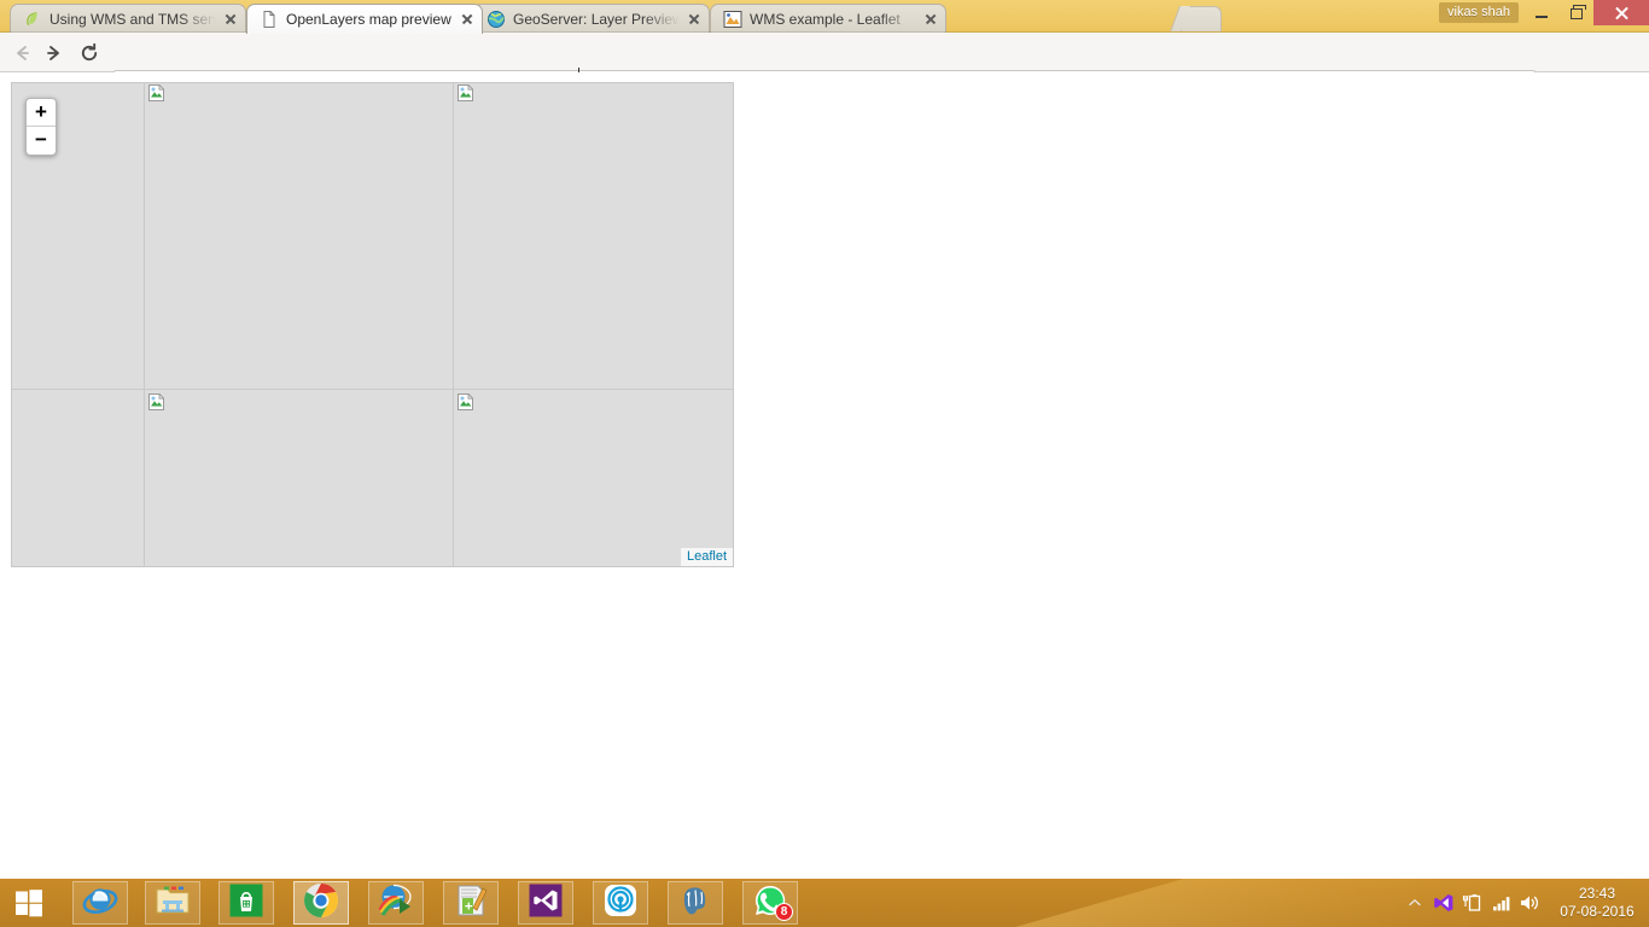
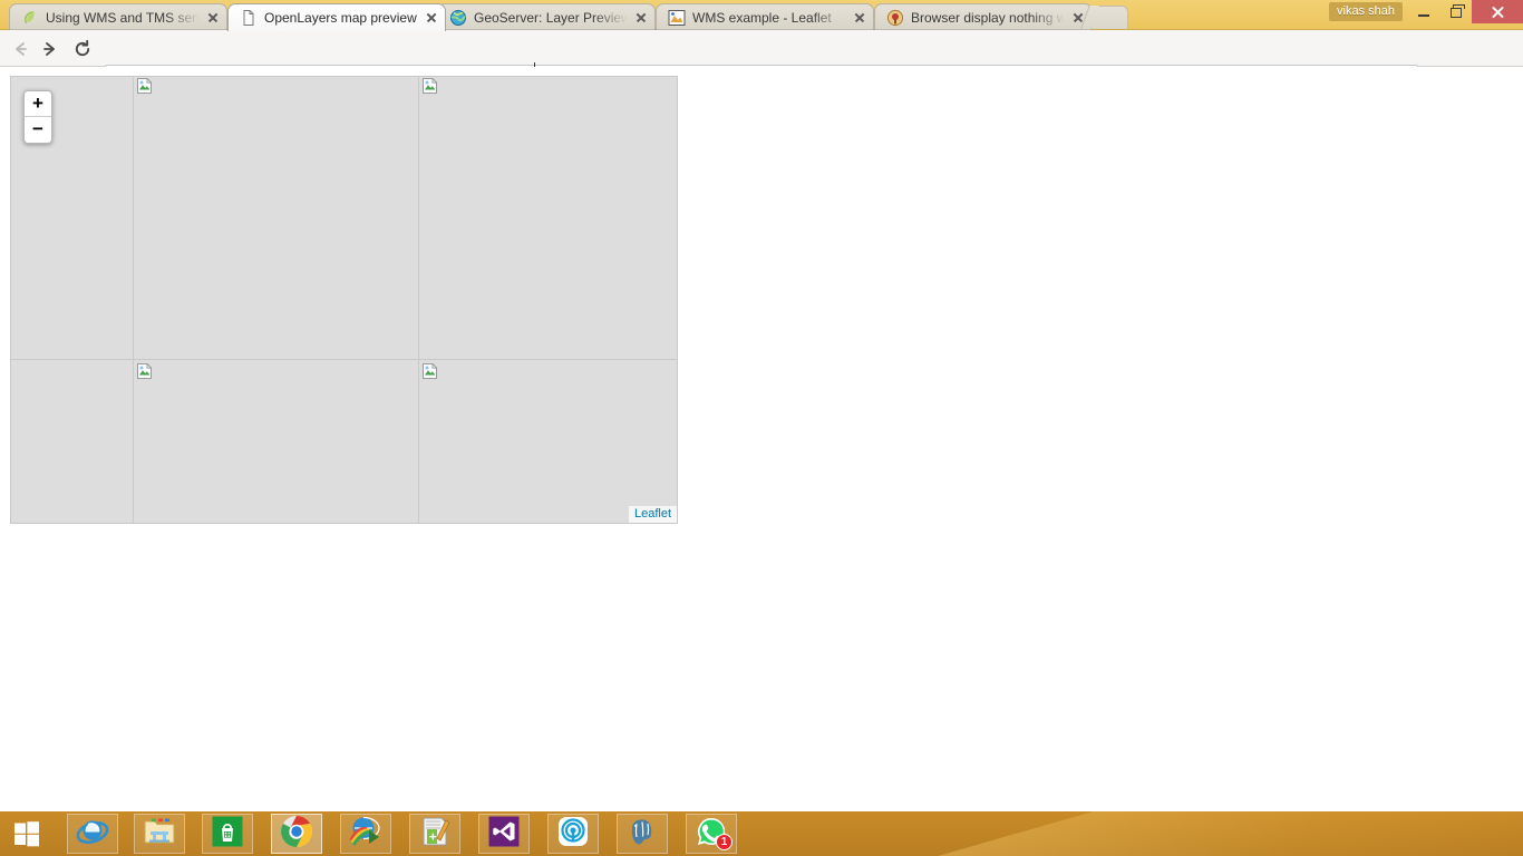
  Using WMS and TMS ser
  OpenLayers map preview
  GeoServer: Layer Preview
  WMS example - Leaflet
+ Browser display nothing w
  vikas shah
  +
  −
  Leaflet
- 8
+ 1
- 23:43
- 07-08-2016
